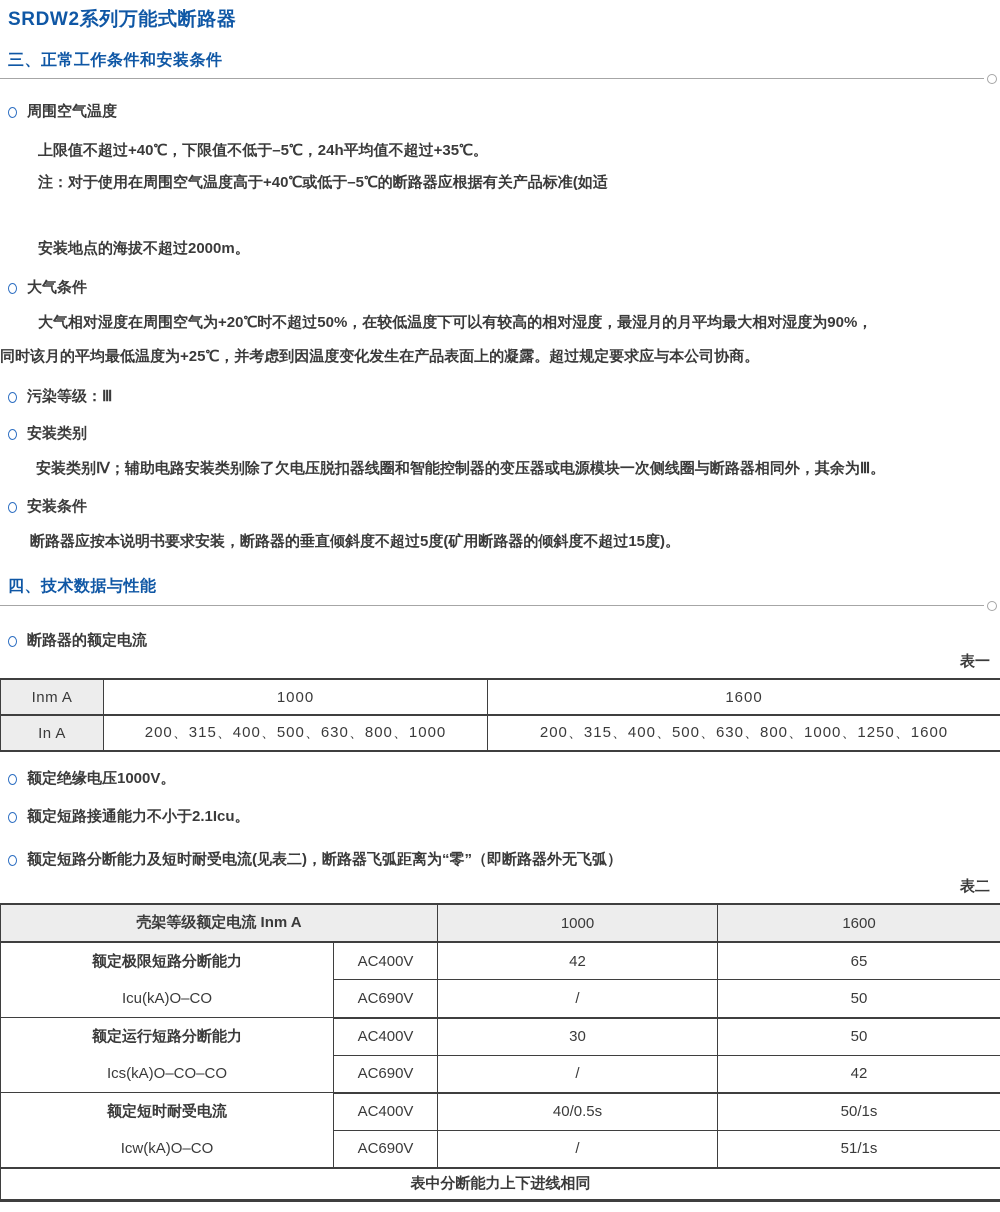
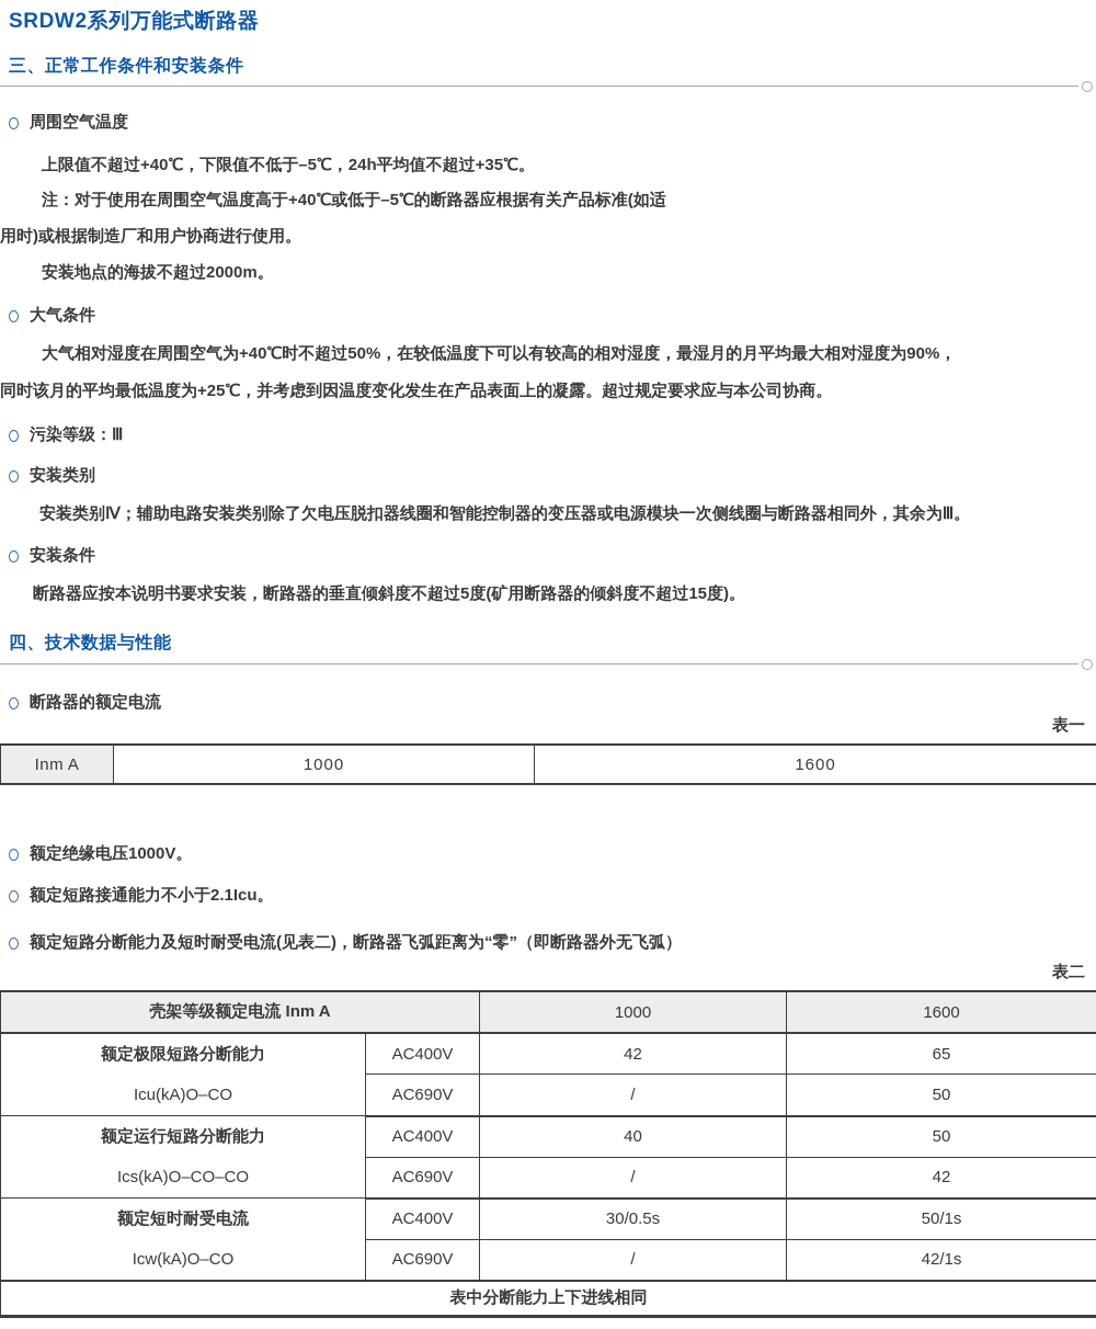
  SRDW2系列万能式断路器
  三、正常工作条件和安装条件
  周围空气温度
  上限值不超过+40℃，下限值不低于–5℃，24h平均值不超过+35℃。
  注：对于使用在周围空气温度高于+40℃或低于–5℃的断路器应根据有关产品标准(如适
+ 用时)或根据制造厂和用户协商进行使用。
  安装地点的海拔不超过2000m。
  大气条件
- 大气相对湿度在周围空气为+20℃时不超过50%，在较低温度下可以有较高的相对湿度，最湿月的月平均最大相对湿度为90%，
+ 大气相对湿度在周围空气为+40℃时不超过50%，在较低温度下可以有较高的相对湿度，最湿月的月平均最大相对湿度为90%，
  同时该月的平均最低温度为+25℃，并考虑到因温度变化发生在产品表面上的凝露。超过规定要求应与本公司协商。
  污染等级：Ⅲ
  安装类别
  安装类别Ⅳ；辅助电路安装类别除了欠电压脱扣器线圈和智能控制器的变压器或电源模块一次侧线圈与断路器相同外，其余为Ⅲ。
  安装条件
  断路器应按本说明书要求安装，断路器的垂直倾斜度不超过5度(矿用断路器的倾斜度不超过15度)。
  四、技术数据与性能
  断路器的额定电流
  表一
  Inm A	1000	1600
- In A	200、315、400、500、630、800、1000	200、315、400、500、630、800、1000、1250、1600
  额定绝缘电压1000V。
  额定短路接通能力不小于2.1Icu。
  额定短路分断能力及短时耐受电流(见表二)，断路器飞弧距离为“零”（即断路器外无飞弧）
  表二
  壳架等级额定电流 Inm A	1000	1600
  额定极限短路分断能力 Icu(kA)O–CO	AC400V	42	65
  AC690V	/	50
- 额定运行短路分断能力 Ics(kA)O–CO–CO	AC400V	30	50
+ 额定运行短路分断能力 Ics(kA)O–CO–CO	AC400V	40	50
  AC690V	/	42
- 额定短时耐受电流 Icw(kA)O–CO	AC400V	40/0.5s	50/1s
+ 额定短时耐受电流 Icw(kA)O–CO	AC400V	30/0.5s	50/1s
- AC690V	/	51/1s
+ AC690V	/	42/1s
  表中分断能力上下进线相同
